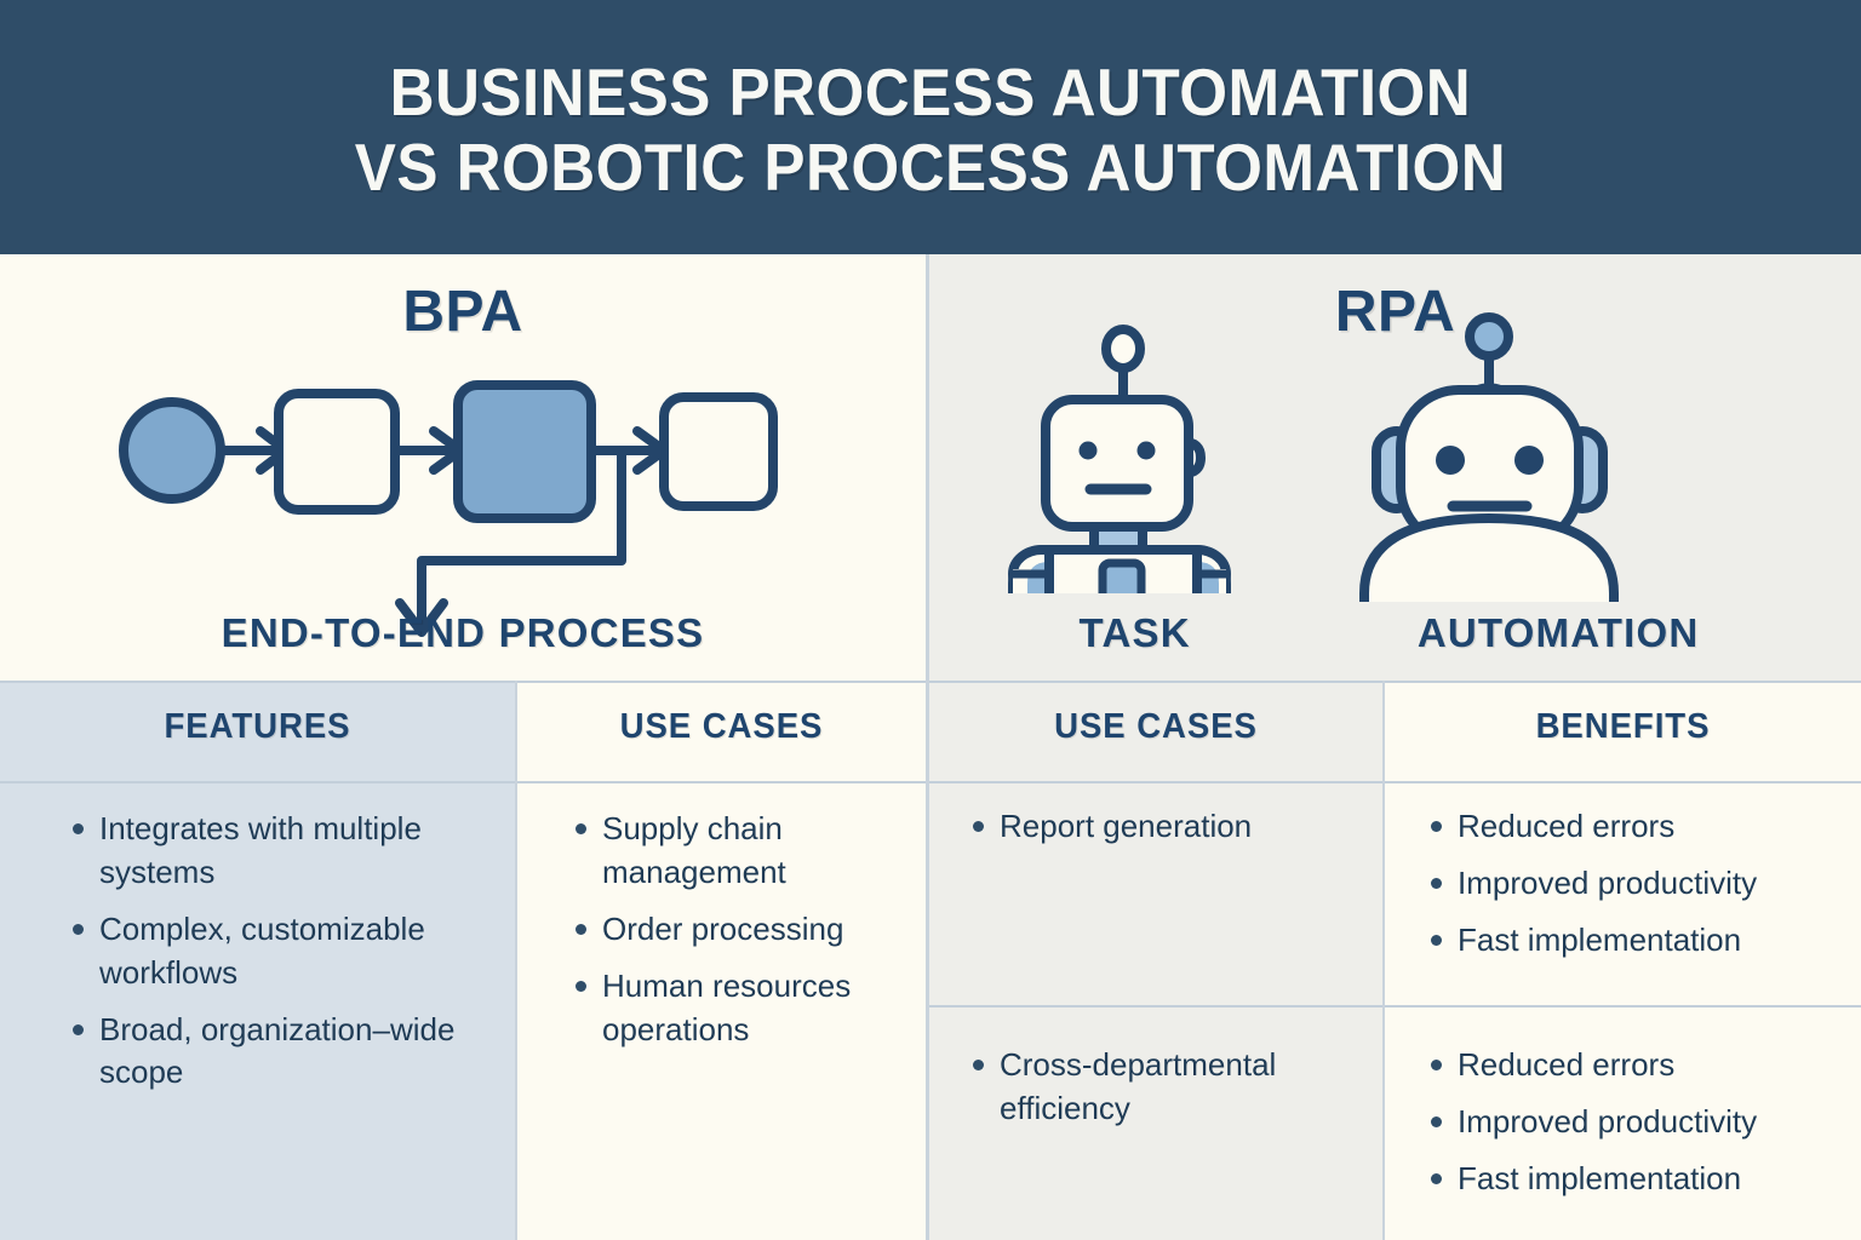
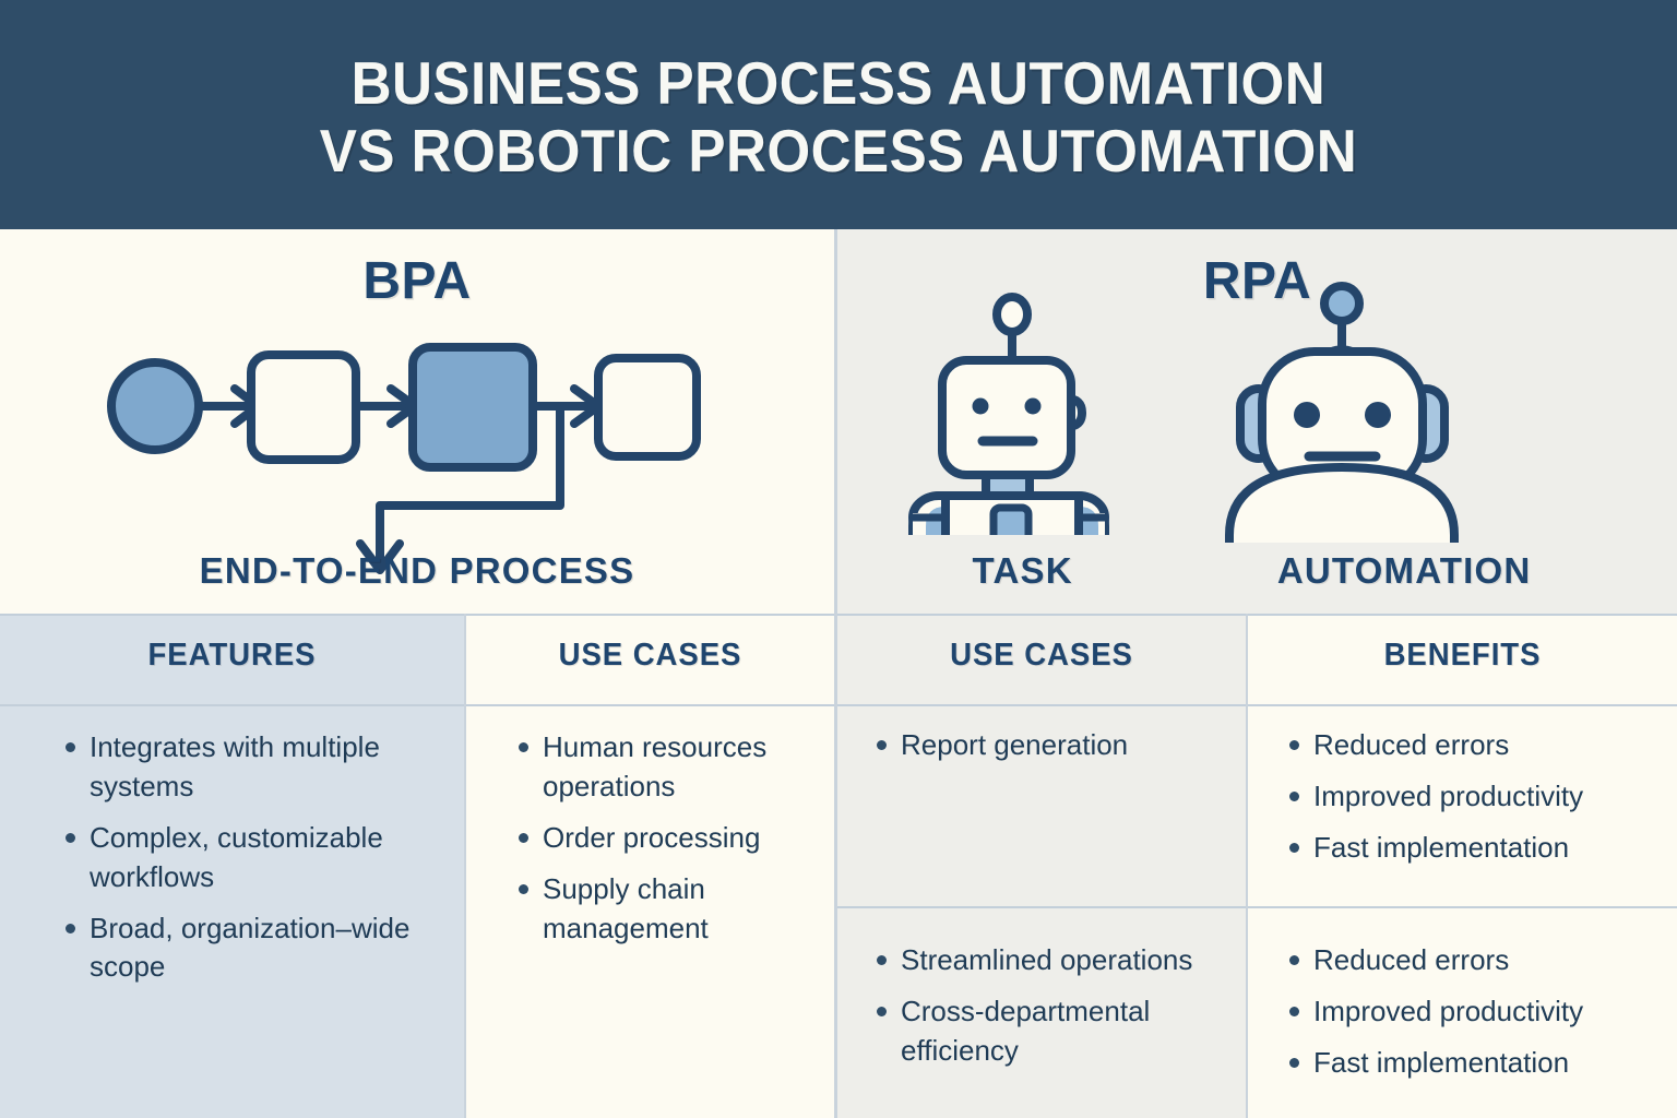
  BUSINESS PROCESS AUTOMATION
  VS ROBOTIC PROCESS AUTOMATION
  BPA
  END-TO-END PROCESS
  RPA
  TASK
  AUTOMATION
  FEATURES
  Integrates with multiple systems
  Complex, customizable workflows
  Broad, organization–wide scope
  USE CASES
- Supply chain management
+ Human resources operations
  Order processing
- Human resources operations
+ Supply chain management
  USE CASES
  Report generation
+ Streamlined operations
  Cross-departmental efficiency
  BENEFITS
  Reduced errors
  Improved productivity
  Fast implementation
  Reduced errors
  Improved productivity
  Fast implementation
